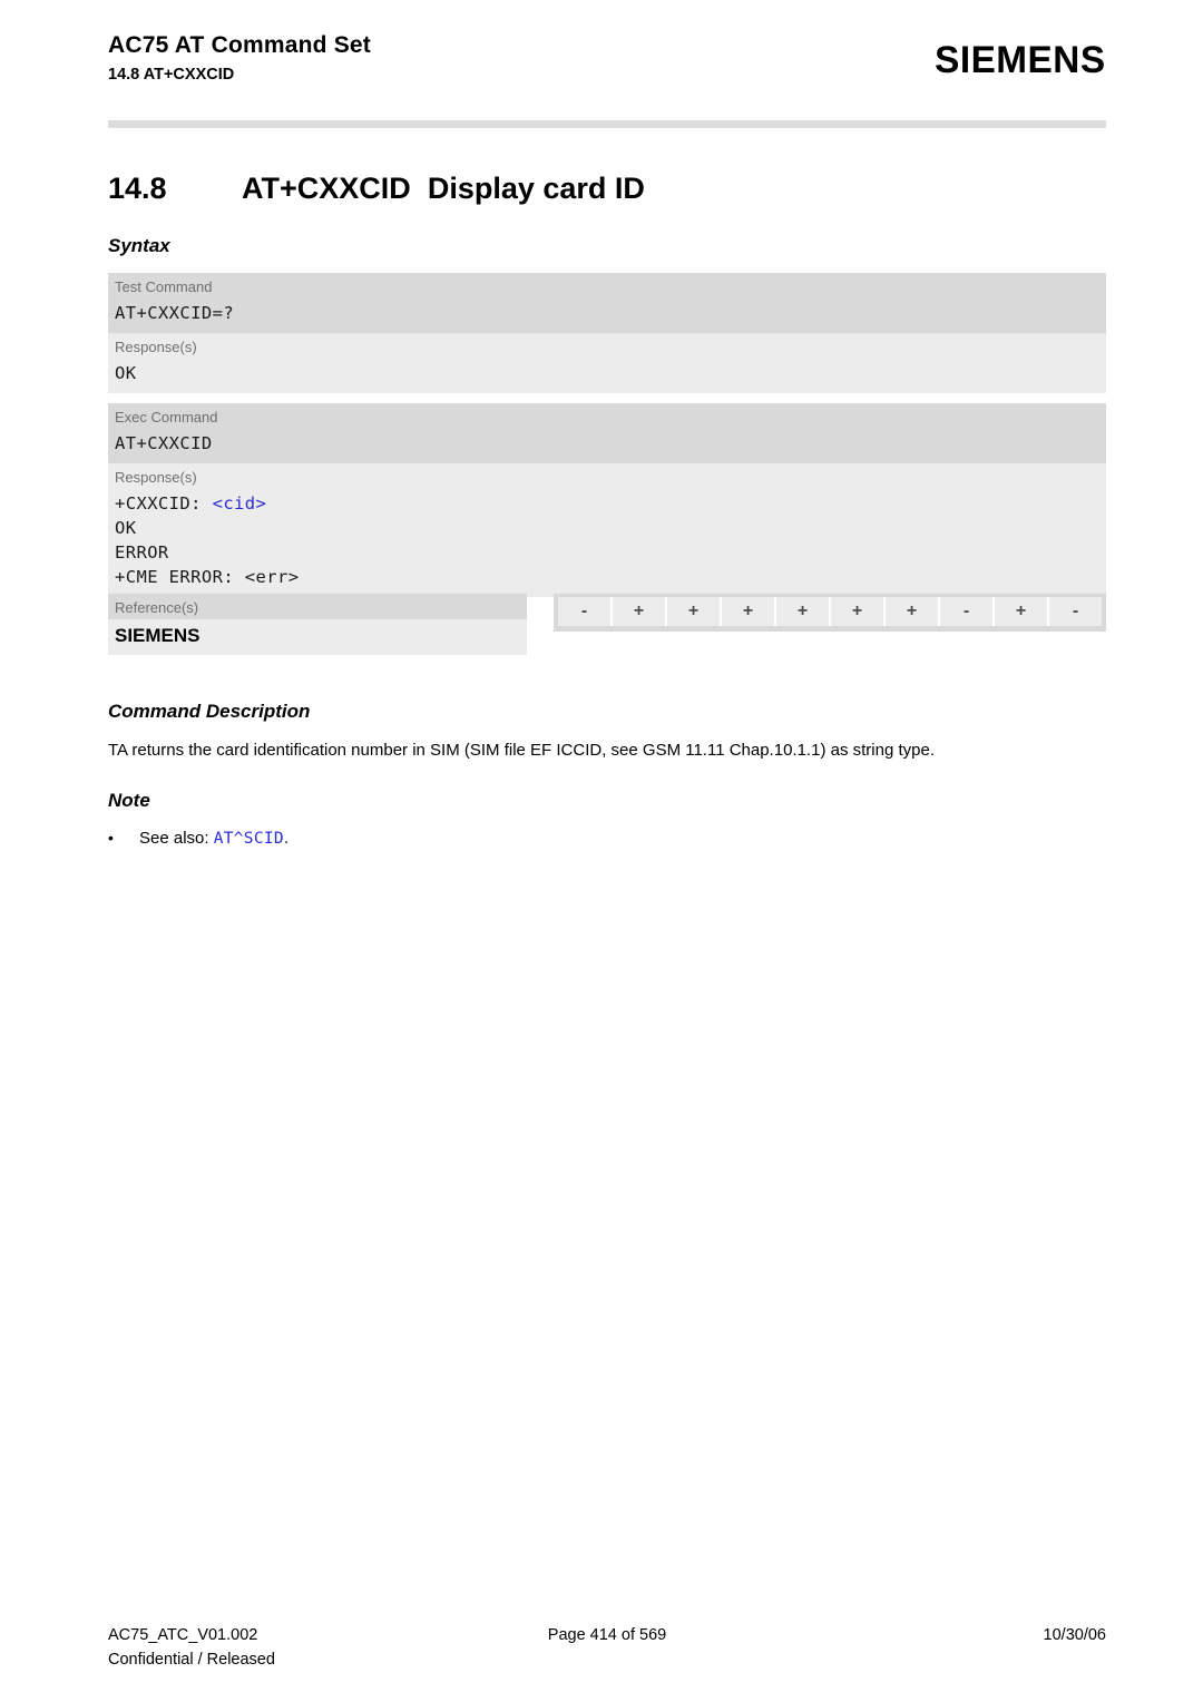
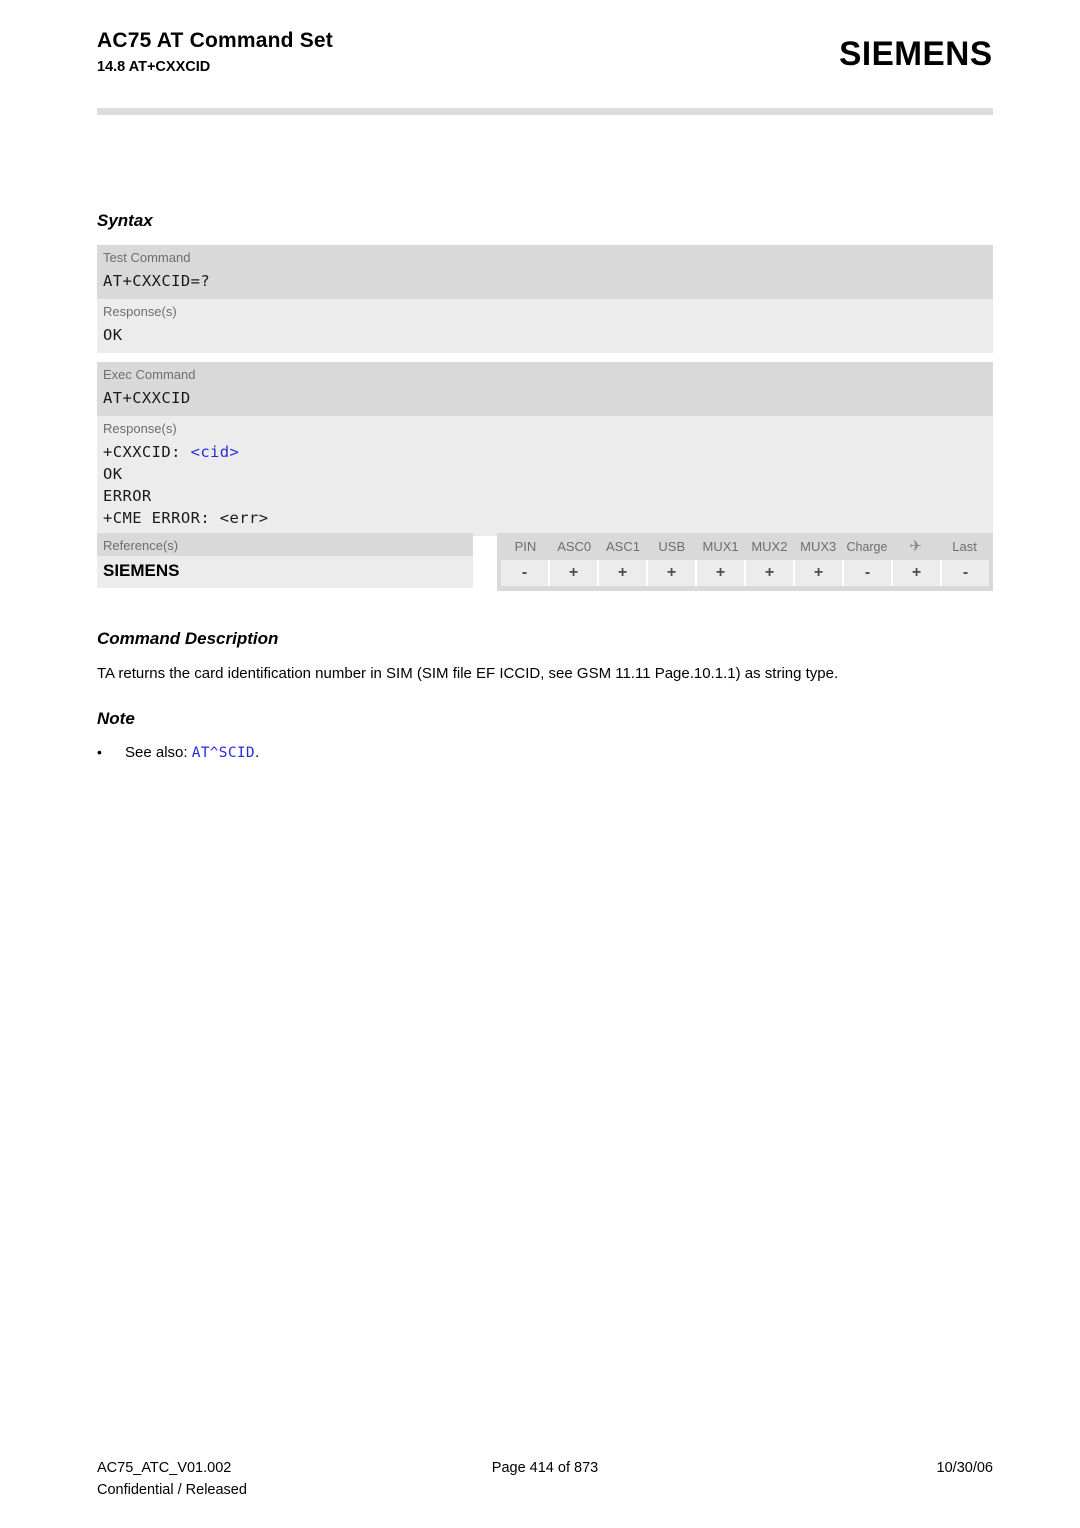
  AC75 AT Command Set
  14.8 AT+CXXCID
  SIEMENS
- 14.8 AT+CXXCID Display card ID
  Syntax
  Test Command
  AT+CXXCID=?
  Response(s)
  OK
  Exec Command
  AT+CXXCID
  Response(s)
  +CXXCID: <cid>
  OK
  ERROR
  +CME ERROR: <err>
  Reference(s)
  SIEMENS
+ PIN
+ ASC0
+ ASC1
+ USB
+ MUX1
+ MUX2
+ MUX3
+ Charge
+ ✈
+ Last
  -
  +
  +
  +
  +
  +
  +
  -
  +
  -
  Command Description
- TA returns the card identification number in SIM (SIM file EF ICCID, see GSM 11.11 Chap.10.1.1) as string type.
+ TA returns the card identification number in SIM (SIM file EF ICCID, see GSM 11.11 Page.10.1.1) as string type.
  Note
  •
  See also: AT^SCID.
  AC75_ATC_V01.002
- Page 414 of 569
+ Page 414 of 873
  10/30/06
  Confidential / Released
